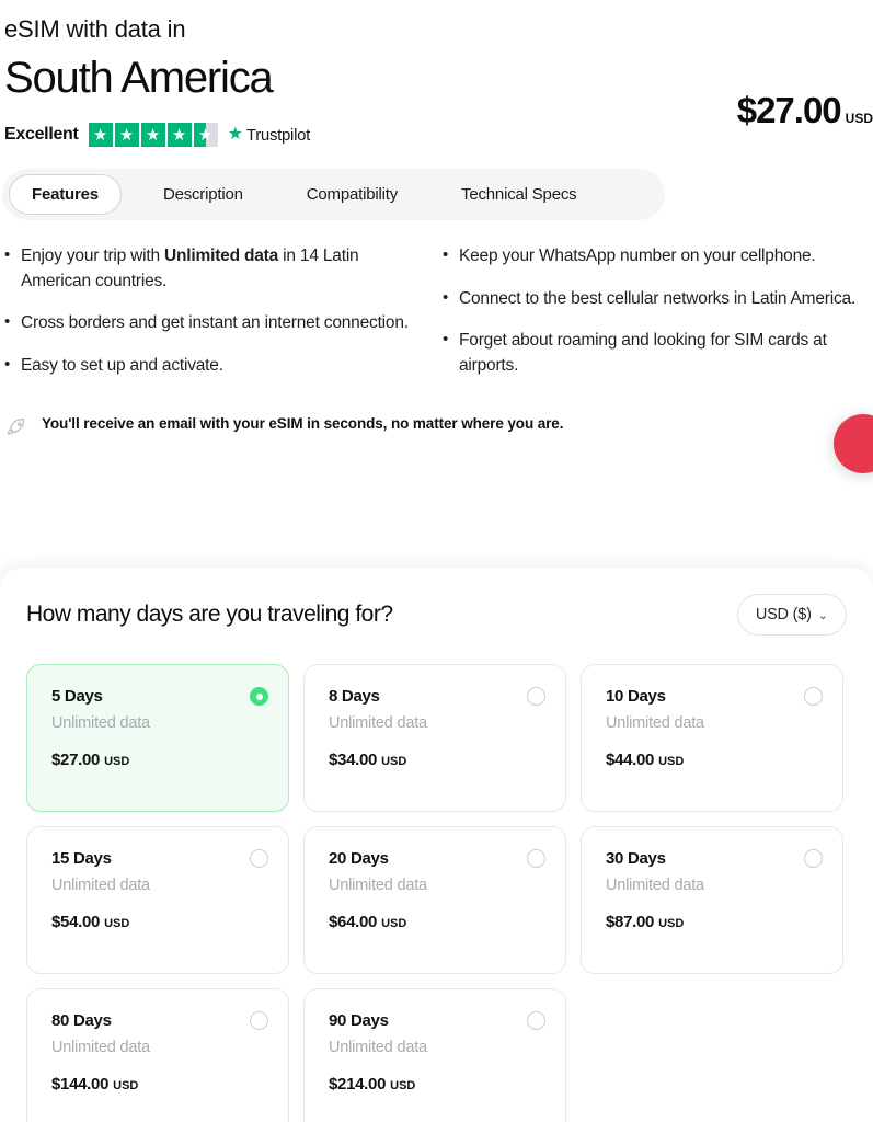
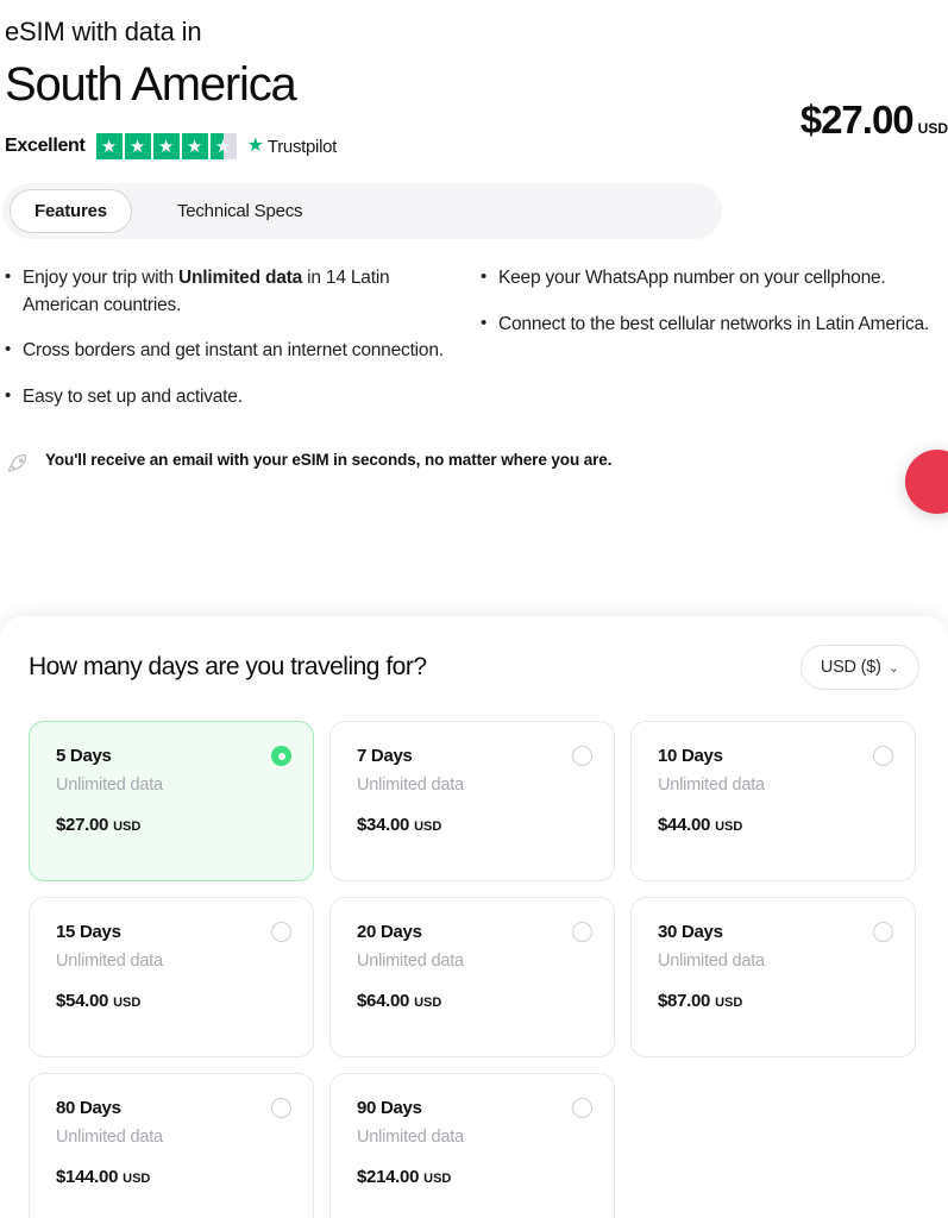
  eSIM with data in
  South America
  $27.00
  USD
  Excellent
  ★
  ★
  ★
  ★
  ★
  ★
  Trustpilot
  Features
- Description
- Compatibility
  Technical Specs
  Enjoy your trip with Unlimited data in 14 Latin American countries.
  Cross borders and get instant an internet connection.
  Easy to set up and activate.
  Keep your WhatsApp number on your cellphone.
  Connect to the best cellular networks in Latin America.
- Forget about roaming and looking for SIM cards at airports.
  You'll receive an email with your eSIM in seconds, no matter where you are.
  How many days are you traveling for?
  USD ($)
  ⌄
  5 Days
  Unlimited data
  $27.00
  USD
- 8 Days
+ 7 Days
  Unlimited data
  $34.00
  USD
  10 Days
  Unlimited data
  $44.00
  USD
  15 Days
  Unlimited data
  $54.00
  USD
  20 Days
  Unlimited data
  $64.00
  USD
  30 Days
  Unlimited data
  $87.00
  USD
  80 Days
  Unlimited data
  $144.00
  USD
  90 Days
  Unlimited data
  $214.00
  USD
